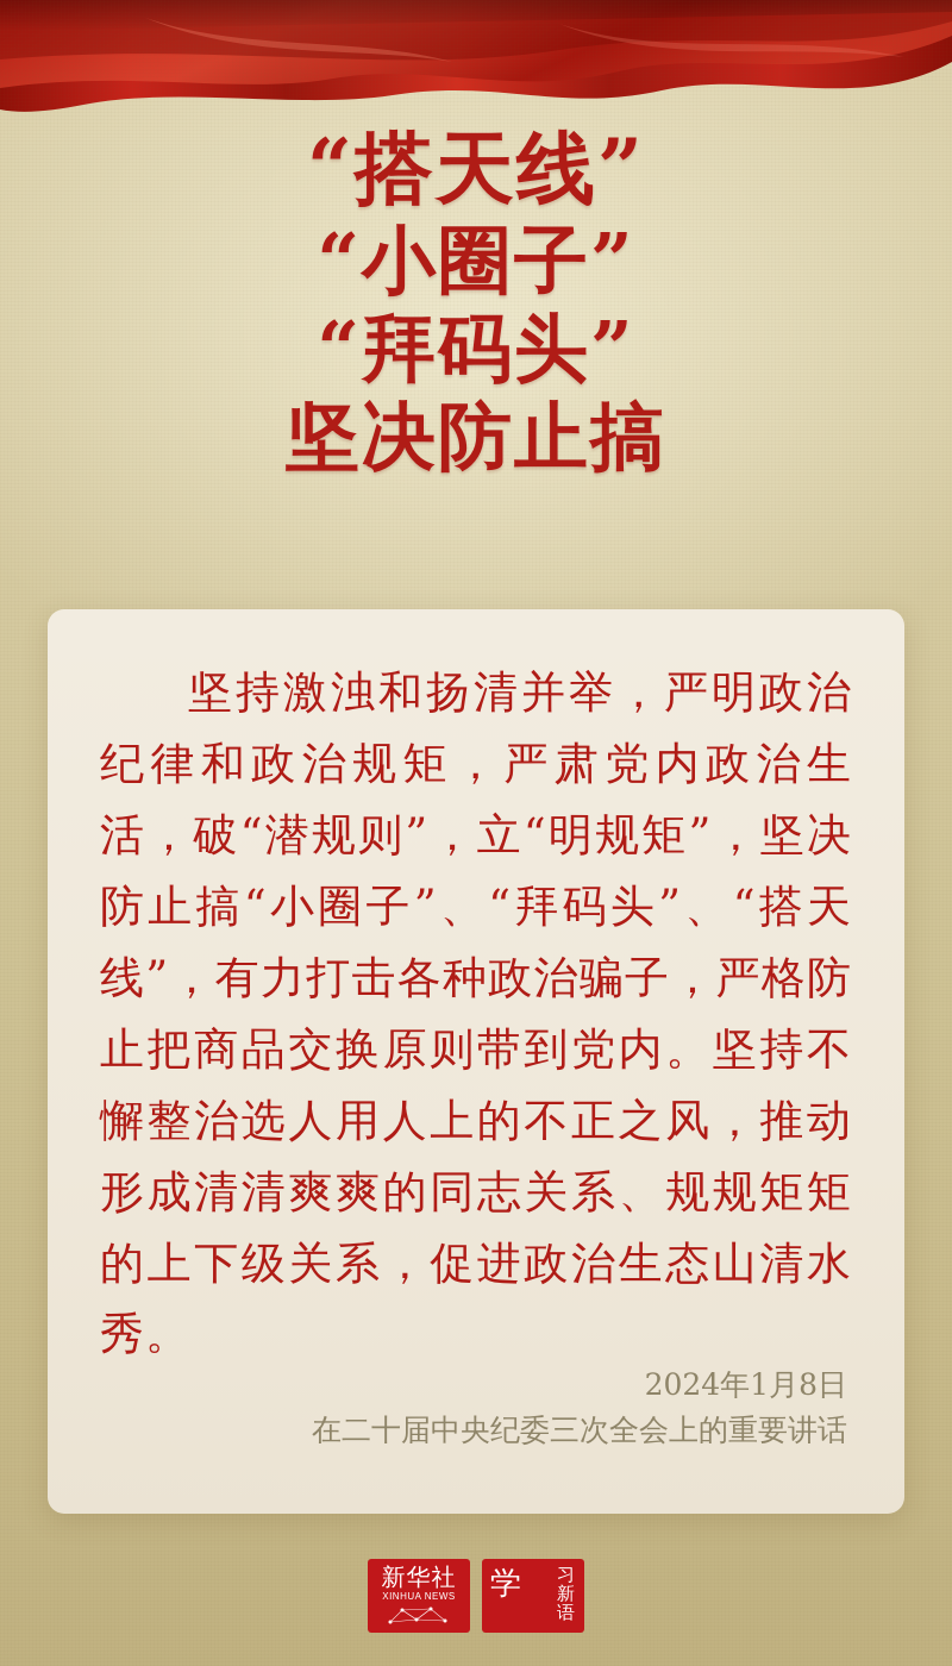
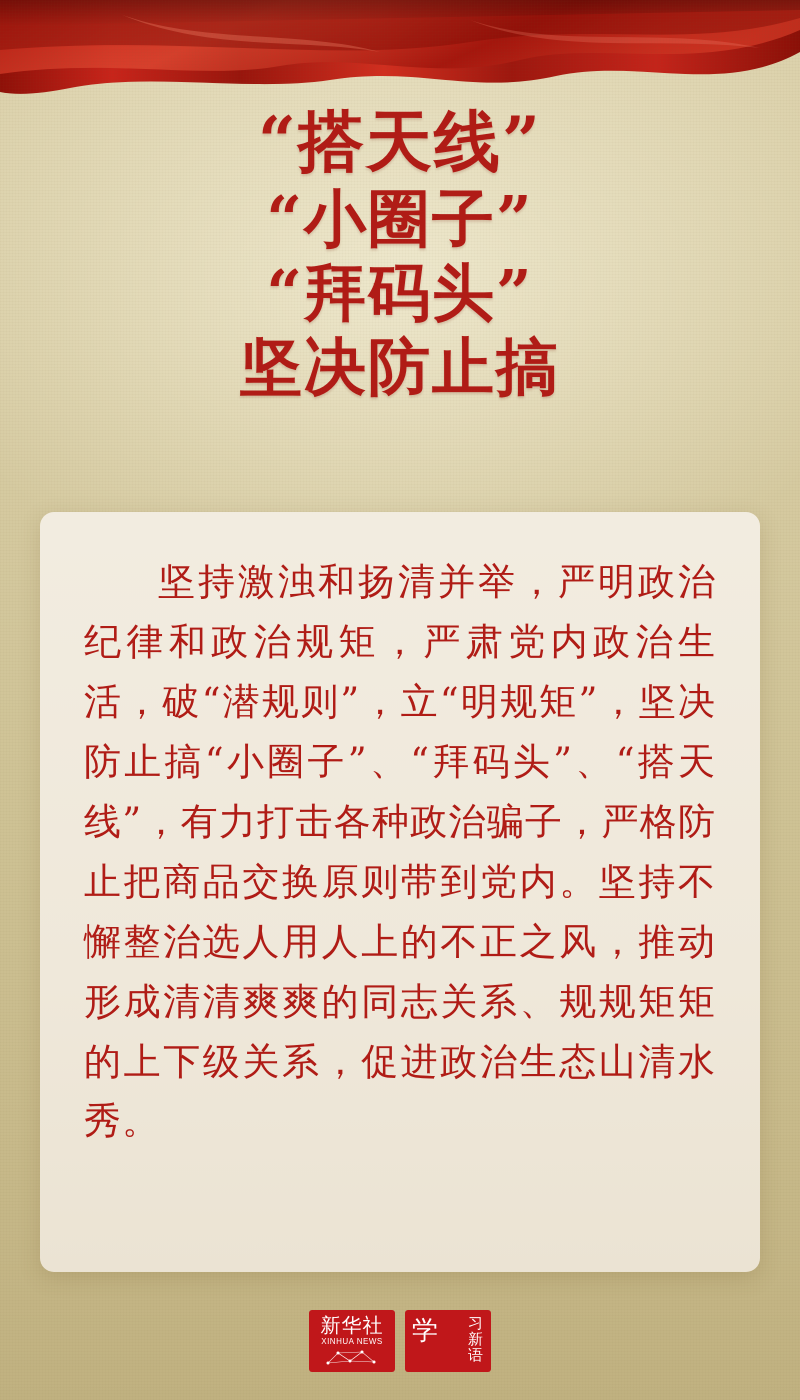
  “搭天线”
  “小圈子”
  “拜码头”
  坚决防止搞
  坚持激浊和扬清并举，严明政治纪律和政治规矩，严肃党内政治生活，破“潜规则”，立“明规矩”，坚决防止搞“小圈子”、“拜码头”、“搭天线”，有力打击各种政治骗子，严格防止把商品交换原则带到党内。坚持不懈整治选人用人上的不正之风，推动形成清清爽爽的同志关系、规规矩矩的上下级关系，促进政治生态山清水秀。
- 2024年1月8日
- 在二十届中央纪委三次全会上的重要讲话
  新华社
  XINHUA NEWS
  学
  习
  新
  语
